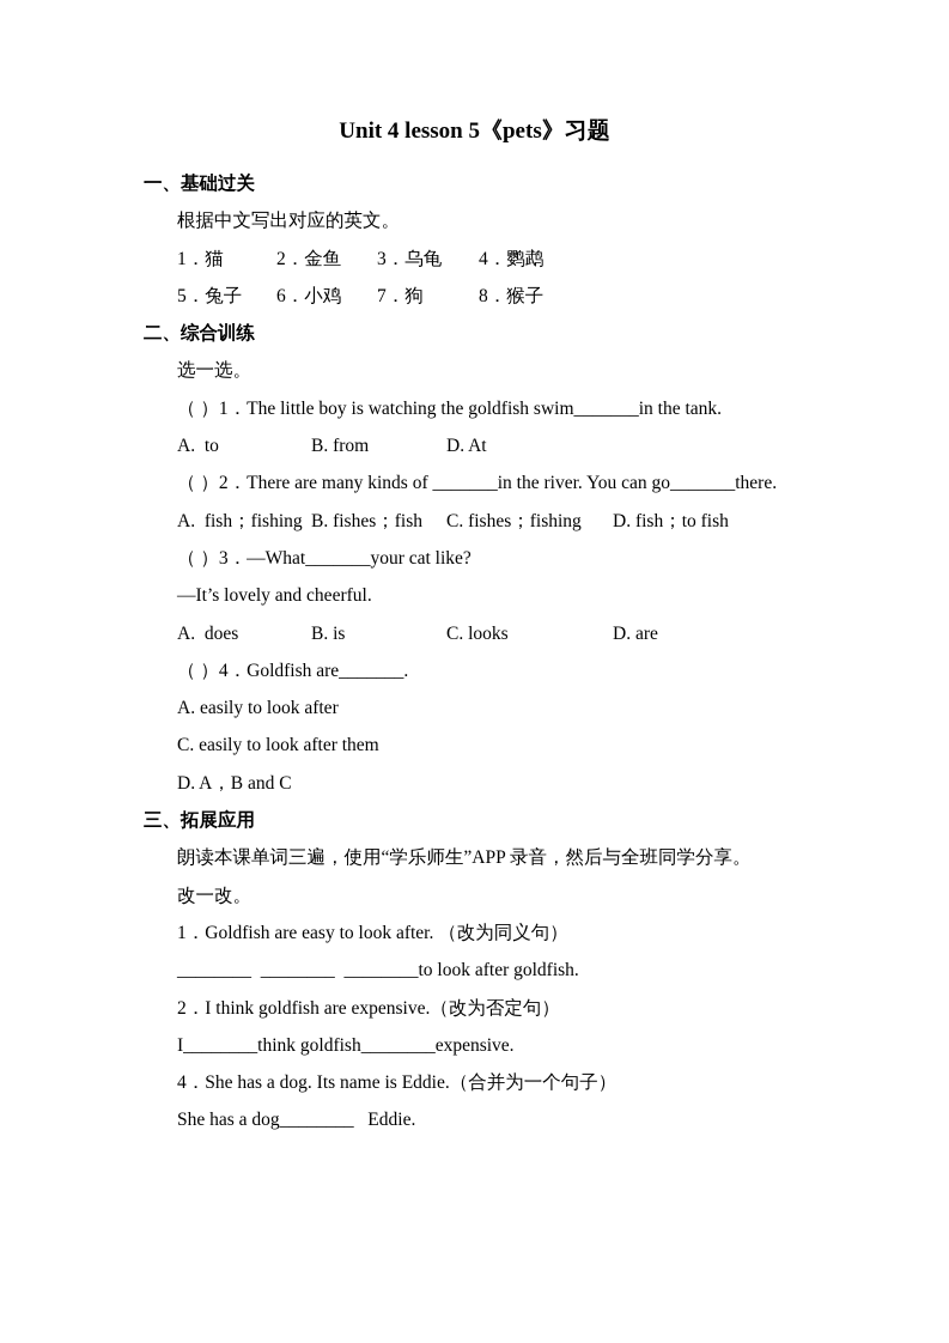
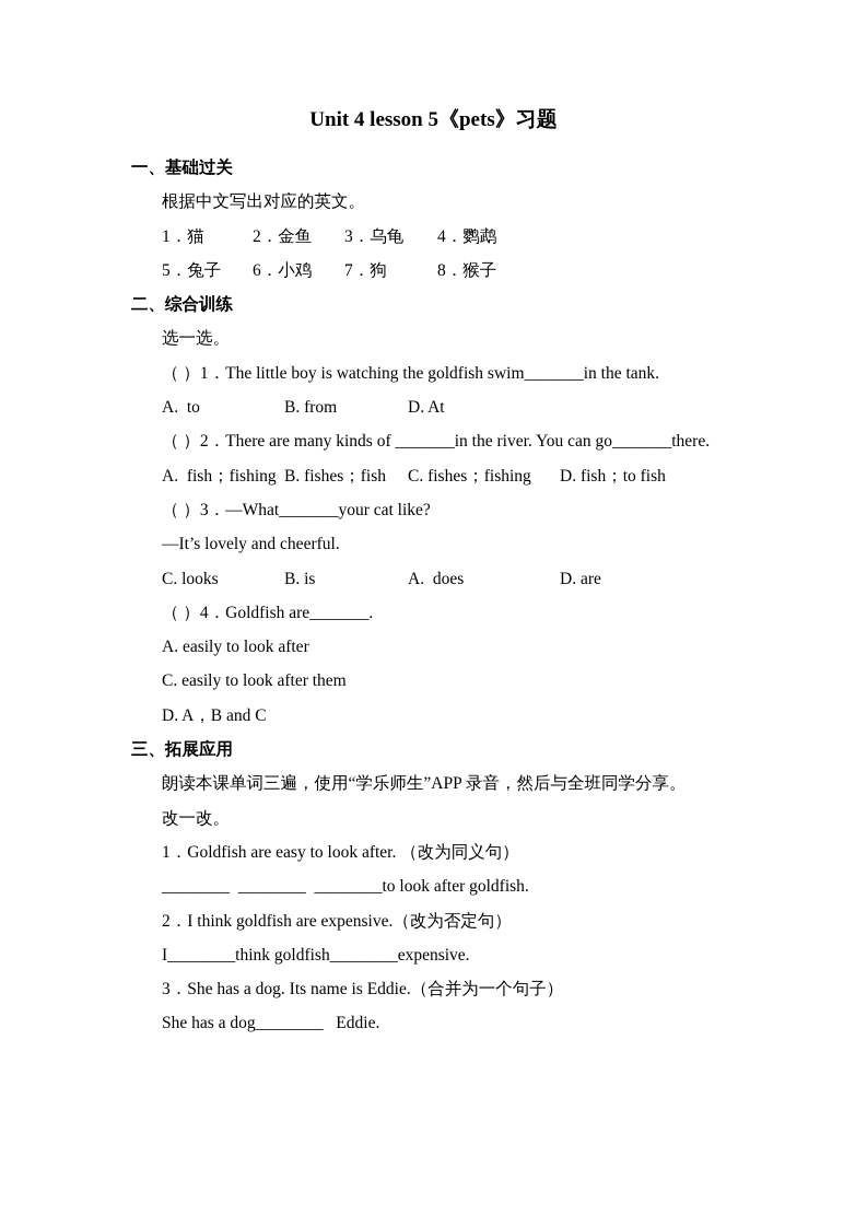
  Unit 4 lesson 5《pets》习题
  一、基础过关
  根据中文写出对应的英文。
  1．猫
  2．金鱼
  3．乌龟
  4．鹦鹉
  5．兔子
  6．小鸡
  7．狗
  8．猴子
  二、综合训练
  选一选。
  （ ）1．The little boy is watching the goldfish swim_______in the tank.
  A. to
  B. from
  D. At
  （ ）2．There are many kinds of _______in the river. You can go_______there.
  A. fish；fishing
  B. fishes；fish
  C. fishes；fishing
  D. fish；to fish
  （ ）3．—What_______your cat like?
  —It’s lovely and cheerful.
- A. does
+ C. looks
  B. is
- C. looks
+ A. does
  D. are
  （ ）4．Goldfish are_______.
  A. easily to look after
  C. easily to look after them
  D. A，B and C
  三、拓展应用
  朗读本课单词三遍，使用“学乐师生”APP 录音，然后与全班同学分享。
  改一改。
  1．Goldfish are easy to look after. （改为同义句）
  ________ ________ ________to look after goldfish.
  2．I think goldfish are expensive.（改为否定句）
  I________think goldfish________expensive.
- 4．She has a dog. Its name is Eddie.（合并为一个句子）
+ 3．She has a dog. Its name is Eddie.（合并为一个句子）
  She has a dog________ Eddie.
